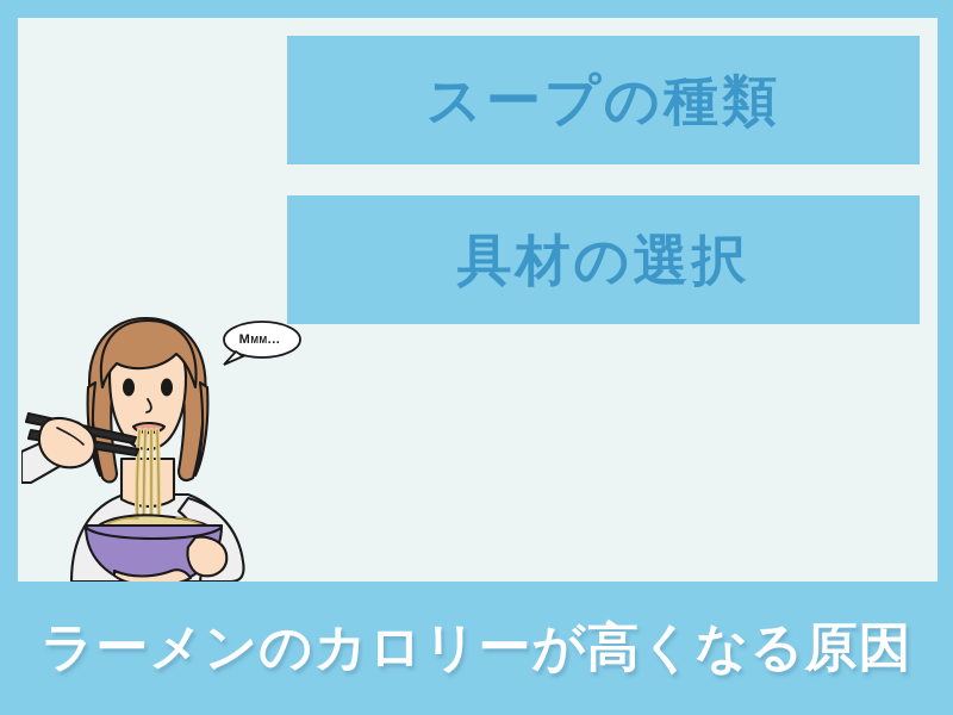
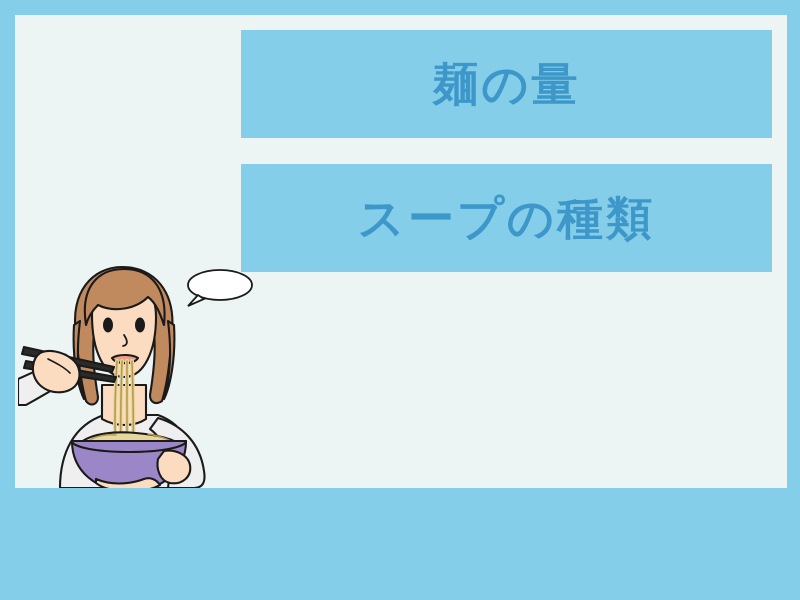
+ 麺の量
  スープの種類
- 具材の選択
- Mmm...
- ラーメンのカロリーが高くなる原因
